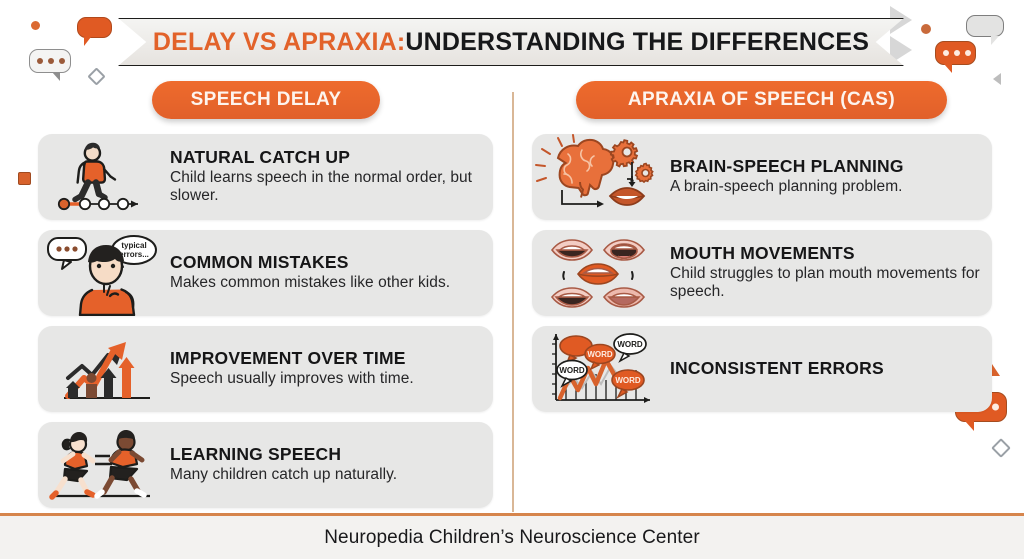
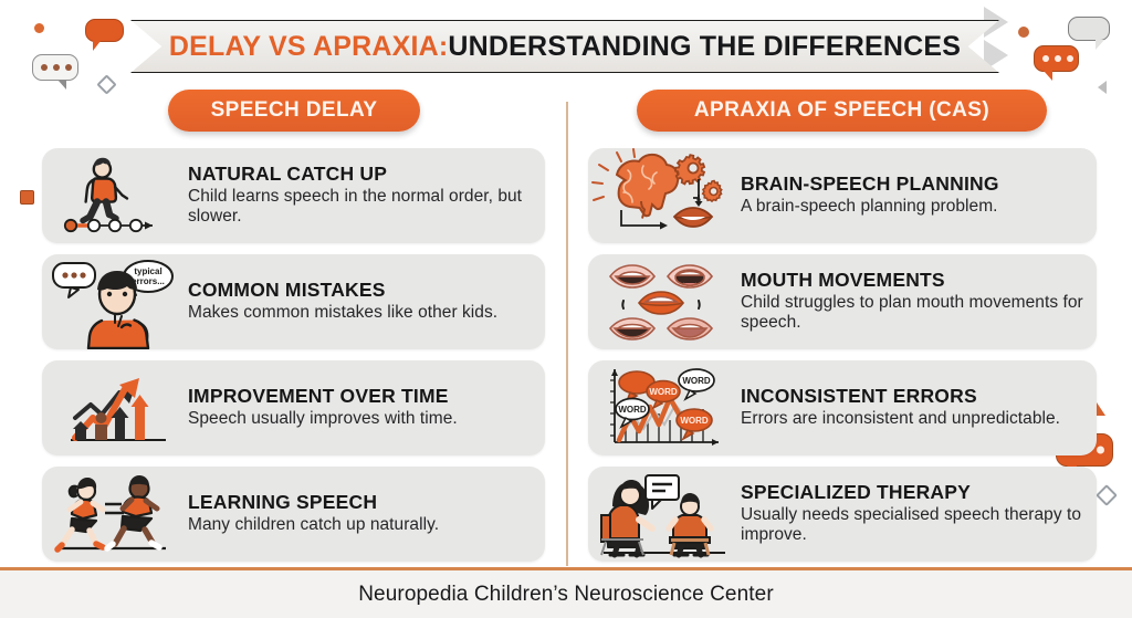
  DELAY VS APRAXIA:
  UNDERSTANDING THE DIFFERENCES
  SPEECH DELAY
  APRAXIA OF SPEECH (CAS)
  NATURAL CATCH UP
  Child learns speech in the normal order, but slower.
  typical
  rrors...
  COMMON MISTAKES
  Makes common mistakes like other kids.
  IMPROVEMENT OVER TIME
  Speech usually improves with time.
  LEARNING SPEECH
  Many children catch up naturally.
  BRAIN-SPEECH PLANNING
  A brain-speech planning problem.
  MOUTH MOVEMENTS
  Child struggles to plan mouth movements for speech.
  WORD
  WORD
  WORD
  WORD
  INCONSISTENT ERRORS
+ Errors are inconsistent and unpredictable.
+ SPECIALIZED THERAPY
+ Usually needs specialised speech therapy to improve.
  Neuropedia Children’s Neuroscience Center
